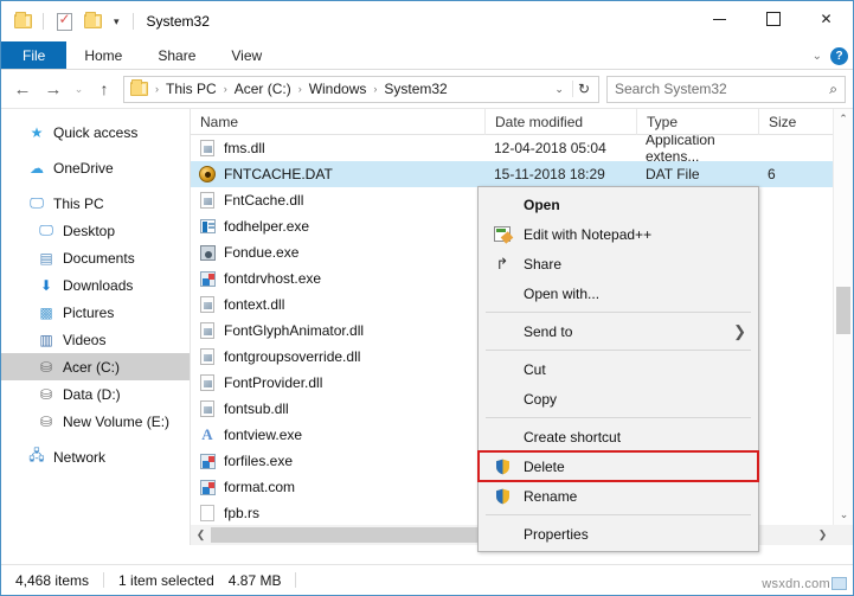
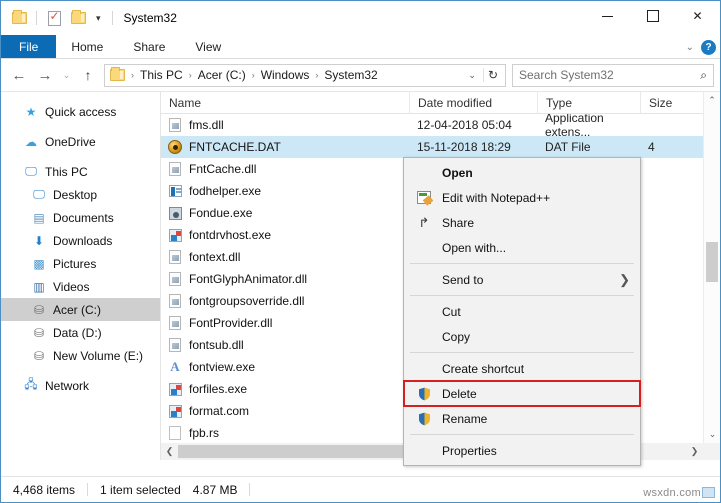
  ▾
  System32
  ✕
  File
  Home
  Share
  View
  ⌄
  ?
  ←
  →
  ⌄
  ↑
  ›
  This PC
  ›
  Acer (C:)
  ›
  Windows
  ›
  System32
  ⌄
  ↻
  Search System32
  ⌕
  ★
  Quick access
  ☁
  OneDrive
  🖵
  This PC
  🖵
  Desktop
  ▤
  Documents
  ⬇
  Downloads
  ▩
  Pictures
  ▥
  Videos
  ⛁
  Acer (C:)
  ⛁
  Data (D:)
  ⛁
  New Volume (E:)
  🖧
  Network
  Name
  ^
  Date modified
  Type
  Size
  fms.dll
  12-04-2018 05:04
  Application extens...
  FNTCACHE.DAT
  15-11-2018 18:29
  DAT File
- 6
+ 4
  FntCache.dll
  fodhelper.exe
  Fondue.exe
  fontdrvhost.exe
  fontext.dll
  FontGlyphAnimator.dll
  fontgroupsoverride.dll
  FontProvider.dll
  fontsub.dll
  A
  fontview.exe
  forfiles.exe
  format.com
  fpb.rs
  ⌃
  ⌄
  ❮
  ❯
  Open
  Edit with Notepad++
  ↱
  Share
  Open with...
  Send to
  ❯
  Cut
  Copy
  Create shortcut
  Delete
  Rename
  Properties
  4,468 items
  1 item selected
  4.87 MB
  wsxdn.com
